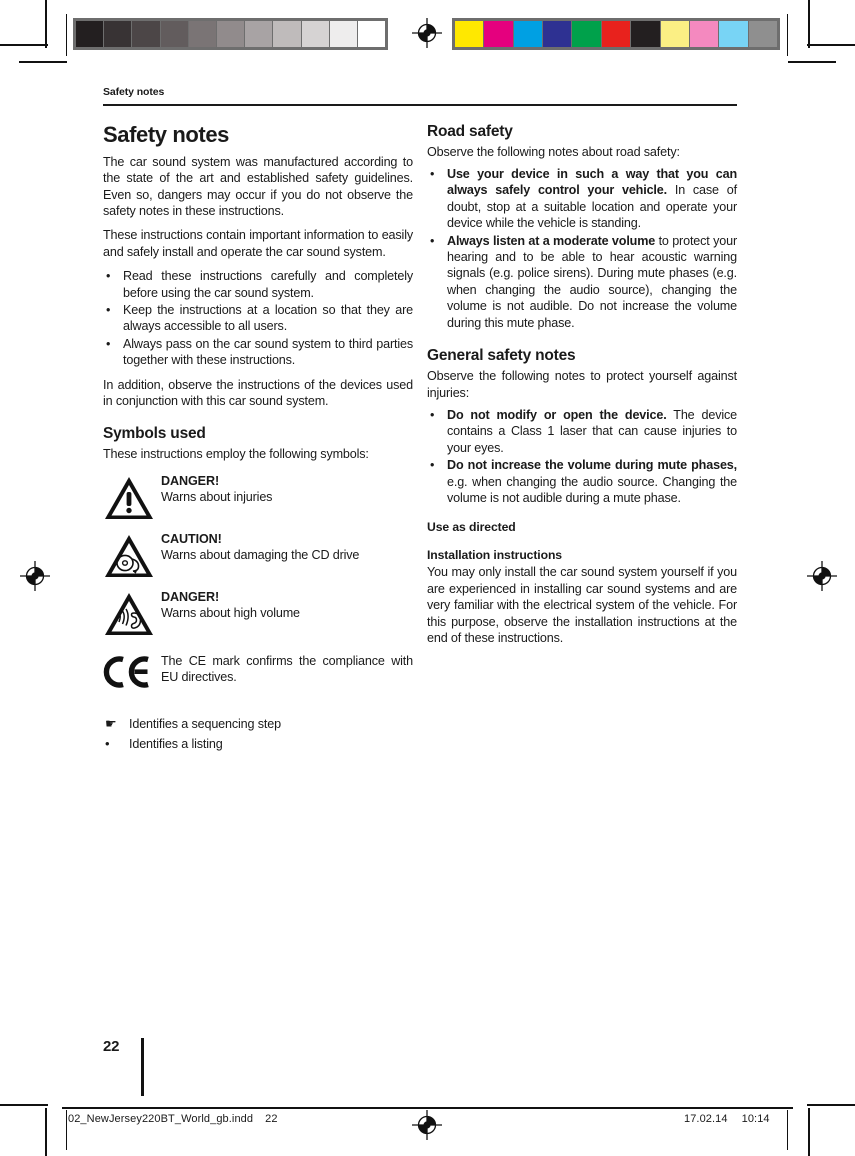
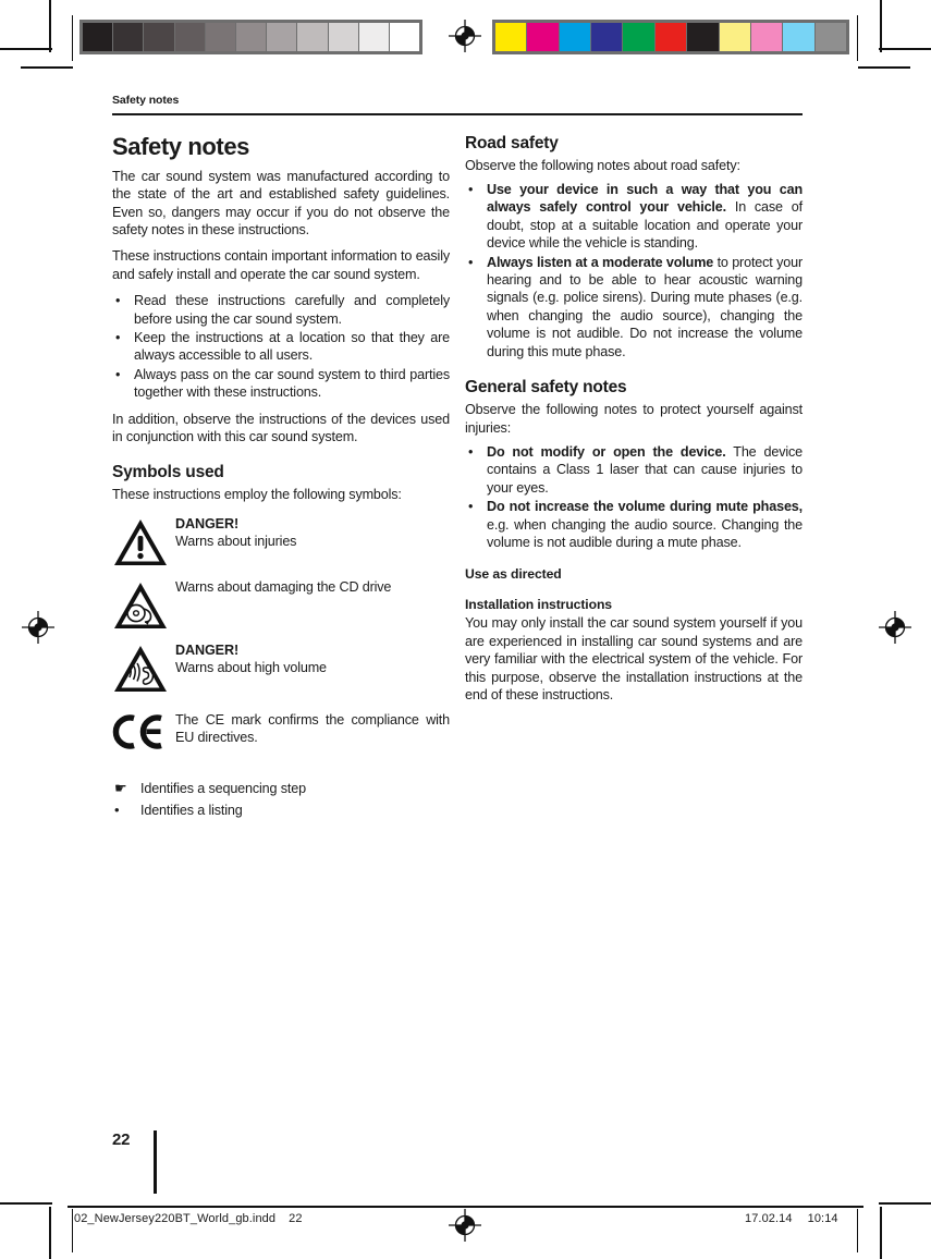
  Safety notes
  Safety notes
  The car sound system was manufactured according to the state of the art and established safety guidelines. Even so, dangers may occur if you do not observe the safety notes in these instructions.
  These instructions contain important information to easily and safely install and operate the car sound system.
  •
  Read these instructions carefully and completely before using the car sound system.
  •
  Keep the instructions at a location so that they are always accessible to all users.
  •
  Always pass on the car sound system to third parties together with these instructions.
  In addition, observe the instructions of the devices used in conjunction with this car sound system.
  Symbols used
  These instructions employ the following symbols:
  DANGER!
  Warns about injuries
- CAUTION!
  Warns about damaging the CD drive
  DANGER!
  Warns about high volume
  The CE mark confirms the compliance with EU directives.
  ☛
  Identifies a sequencing step
  •
  Identifies a listing
  Road safety
  Observe the following notes about road safety:
  •
  Use your device in such a way that you can always safely control your vehicle. In case of doubt, stop at a suitable location and operate your device while the vehicle is standing.
  •
  Always listen at a moderate volume to protect your hearing and to be able to hear acoustic warning signals (e.g. police sirens). During mute phases (e.g. when changing the audio source), changing the volume is not audible. Do not increase the volume during this mute phase.
  General safety notes
  Observe the following notes to protect yourself against injuries:
  •
  Do not modify or open the device. The device contains a Class 1 laser that can cause injuries to your eyes.
  •
  Do not increase the volume during mute phases, e.g. when changing the audio source. Changing the volume is not audible during a mute phase.
  Use as directed
  Installation instructions
  You may only install the car sound system yourself if you are experienced in installing car sound systems and are very familiar with the electrical system of the vehicle. For this purpose, observe the installation instructions at the end of these instructions.
  22
  02_NewJersey220BT_World_gb.indd 22
  17.02.14 10:14
